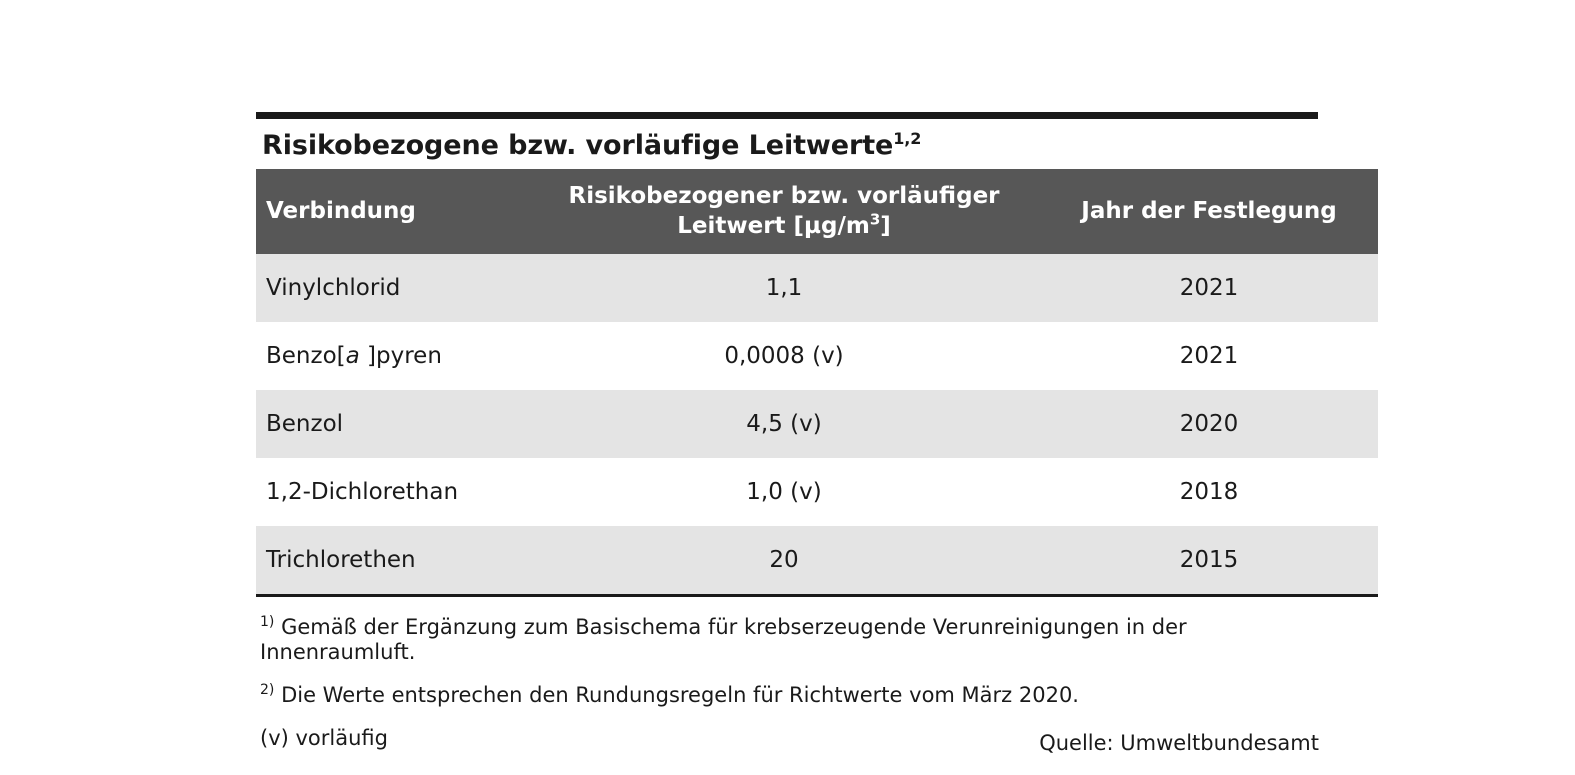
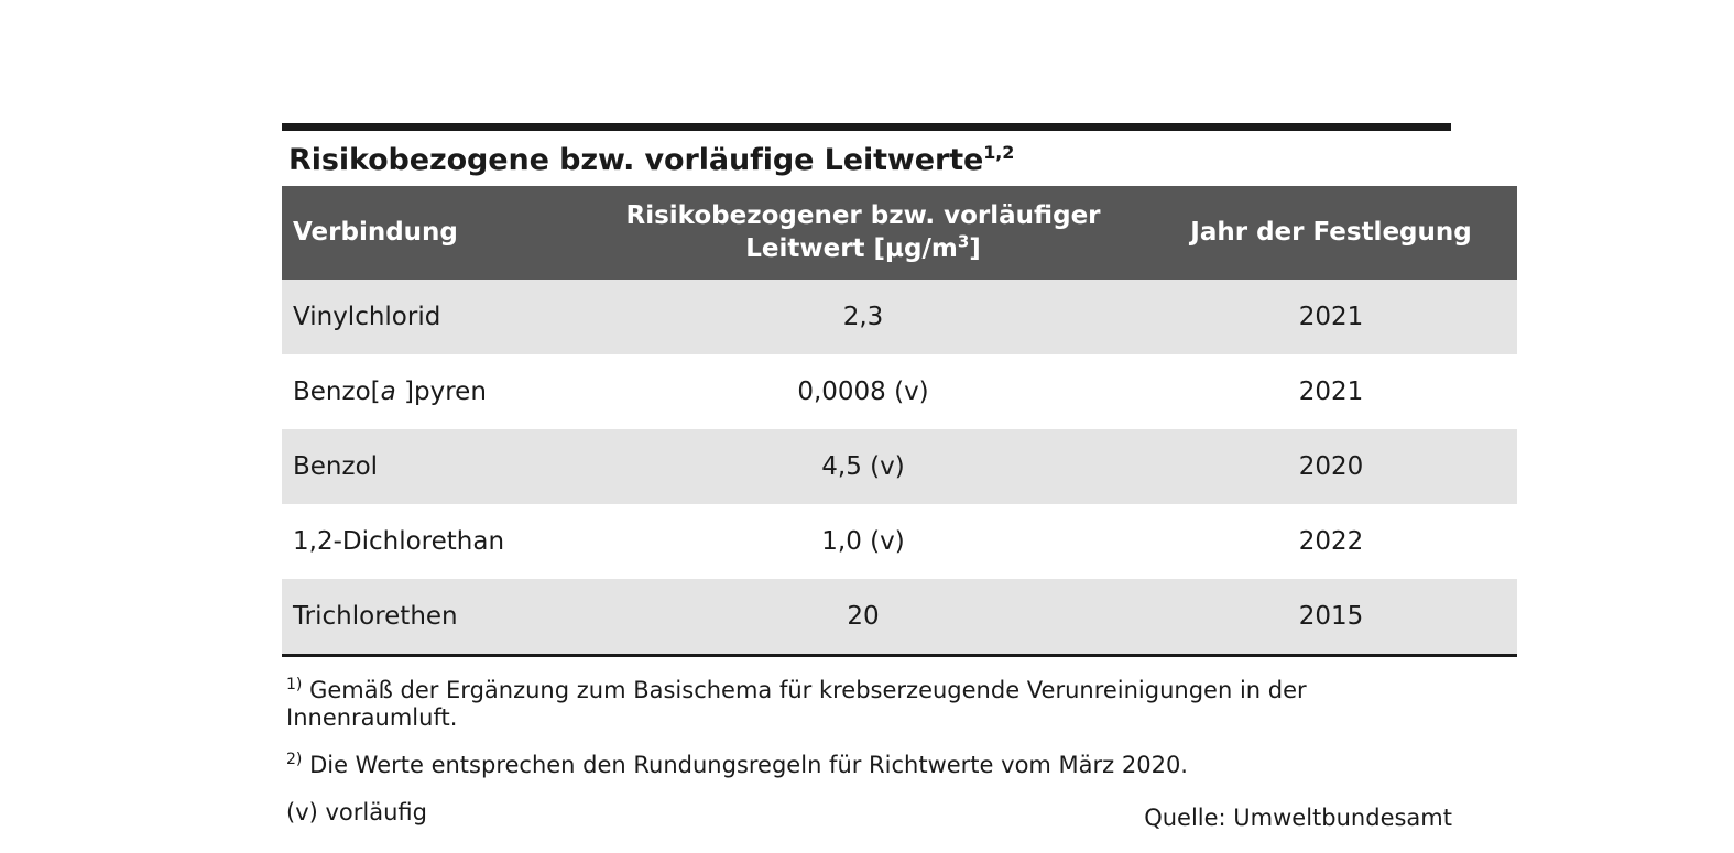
  Risikobezogene bzw. vorläufige Leitwerte1,2
  Verbindung	Risikobezogener bzw. vorläufiger Leitwert [µg/m3]	Jahr der Festlegung
- Vinylchlorid	1,1	2021
+ Vinylchlorid	2,3	2021
  Benzo[a ]pyren	0,0008 (v)	2021
  Benzol	4,5 (v)	2020
- 1,2-Dichlorethan	1,0 (v)	2018
+ 1,2-Dichlorethan	1,0 (v)	2022
  Trichlorethen	20	2015
  1) Gemäß der Ergänzung zum Basischema für krebserzeugende Verunreinigungen in der Innenraumluft.
  2) Die Werte entsprechen den Rundungsregeln für Richtwerte vom März 2020.
  (v) vorläufig
  Quelle: Umweltbundesamt
